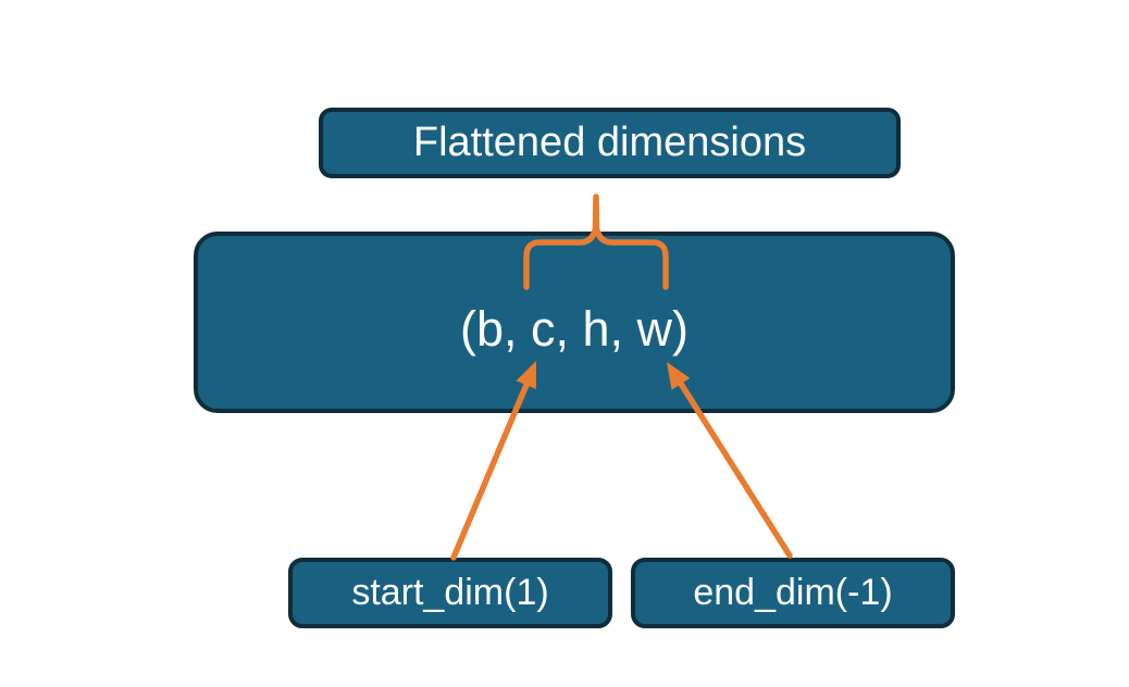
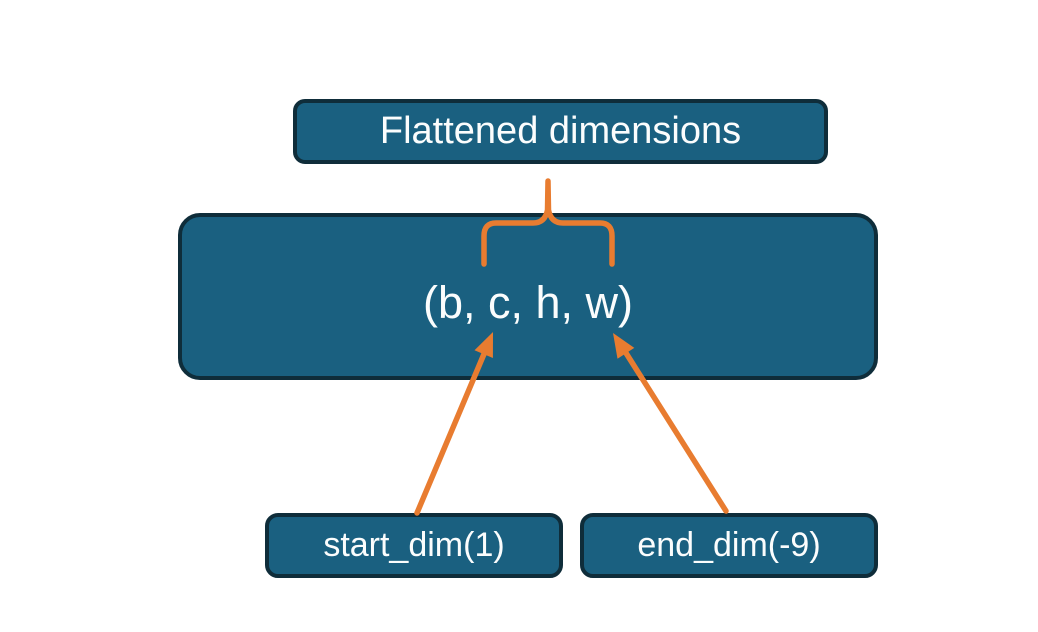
  Flattened dimensions
  (b, c, h, w)
  start_dim(1)
- end_dim(-1)
+ end_dim(-9)
